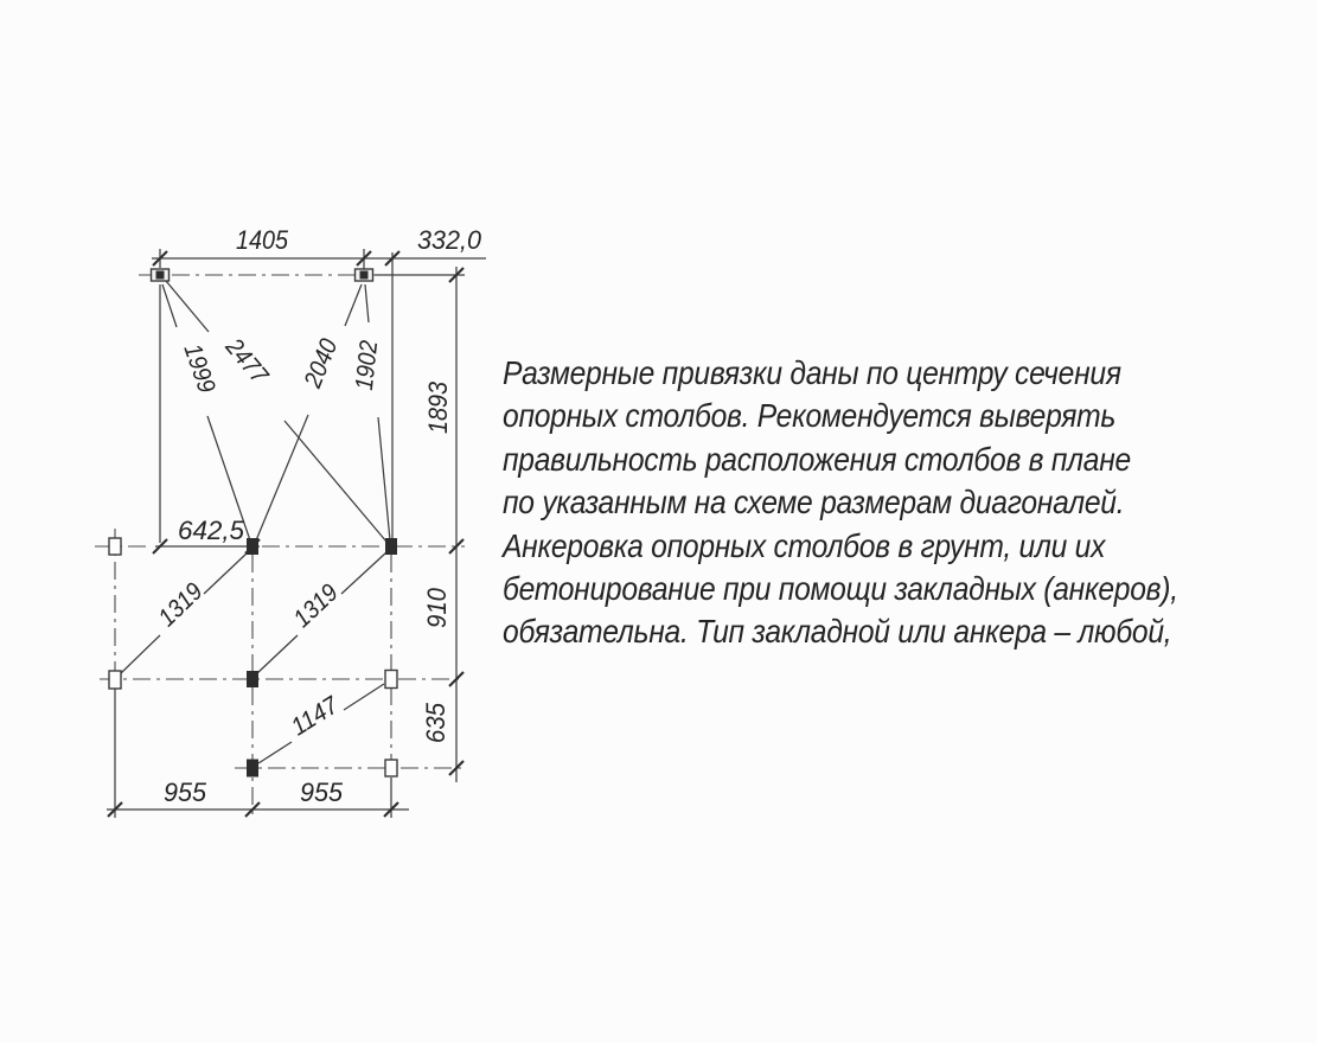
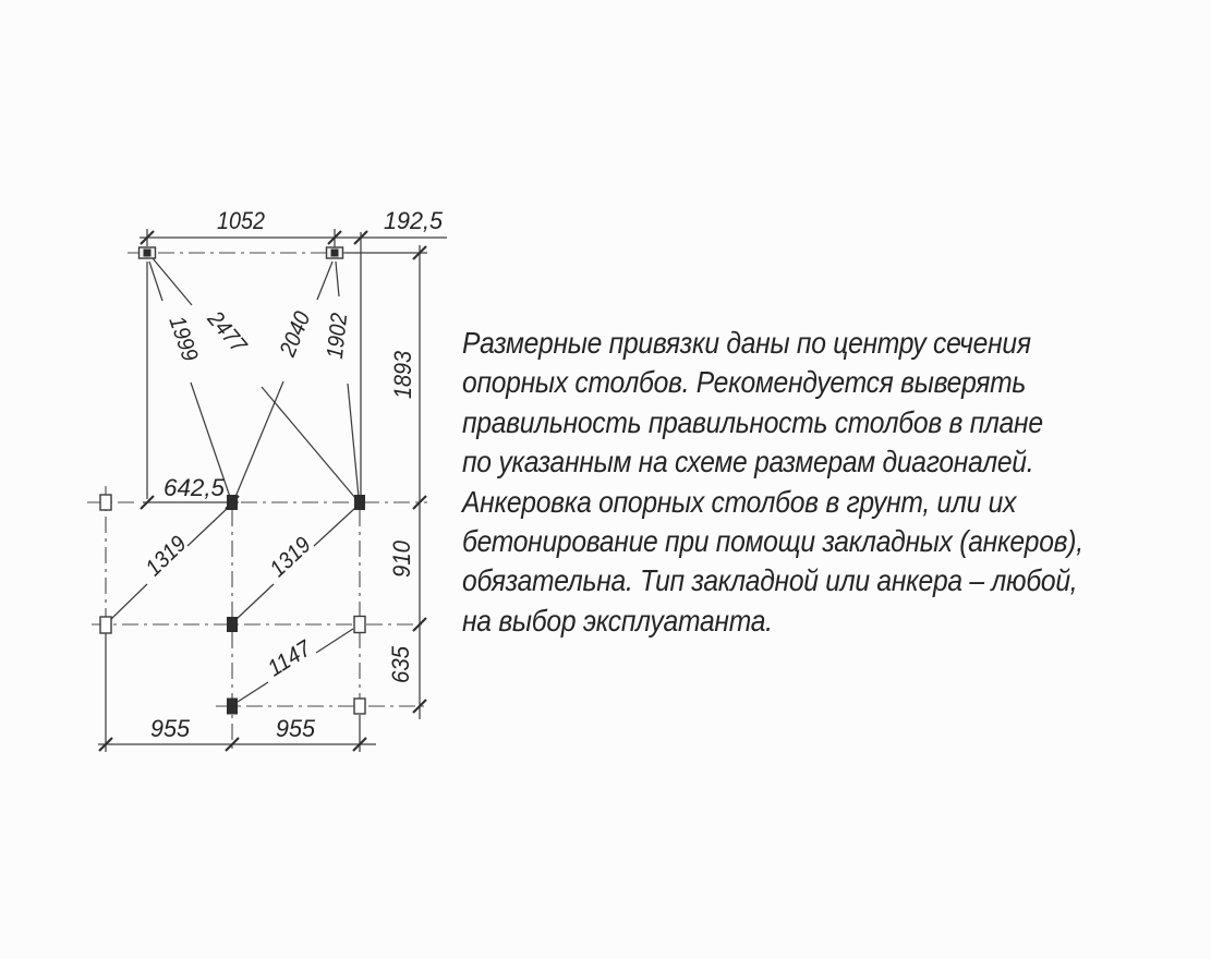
- 1405
+ 1052
- 332,0
+ 192,5
  642,5
  955
  955
  Размерные привязки даны по центру сечения
  опорных столбов. Рекомендуется выверять
- правильность расположения столбов в плане
+ правильность правильность столбов в плане
  по указанным на схеме размерам диагоналей.
  Анкеровка опорных столбов в грунт, или их
  бетонирование при помощи закладных (анкеров),
  обязательна. Тип закладной или анкера – любой,
+ на выбор эксплуатанта.
